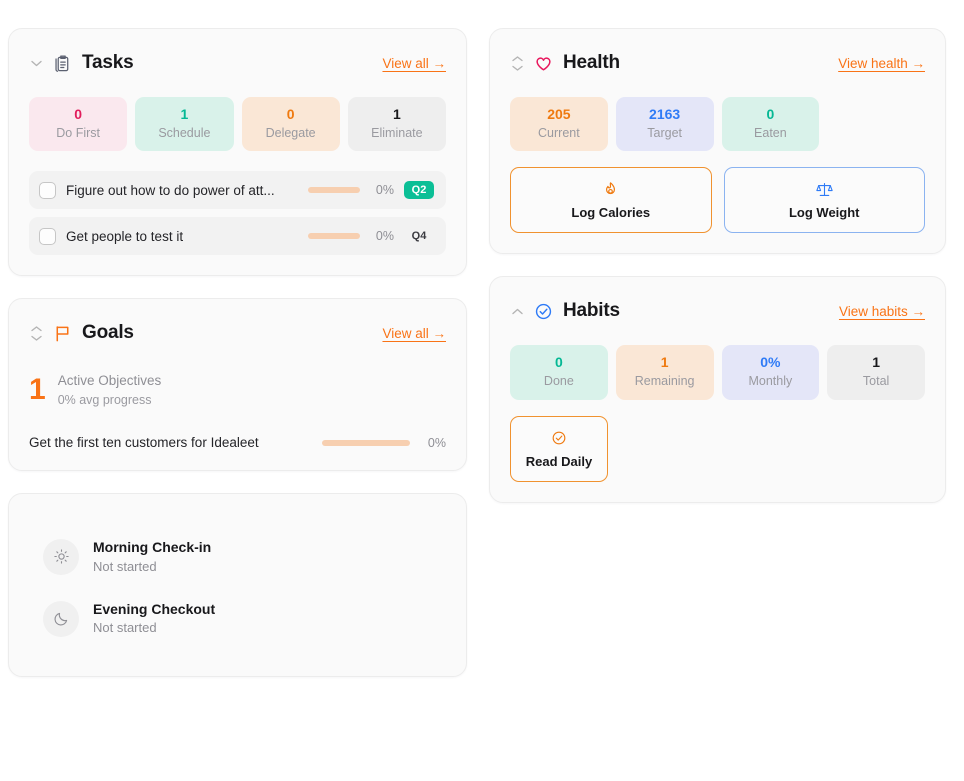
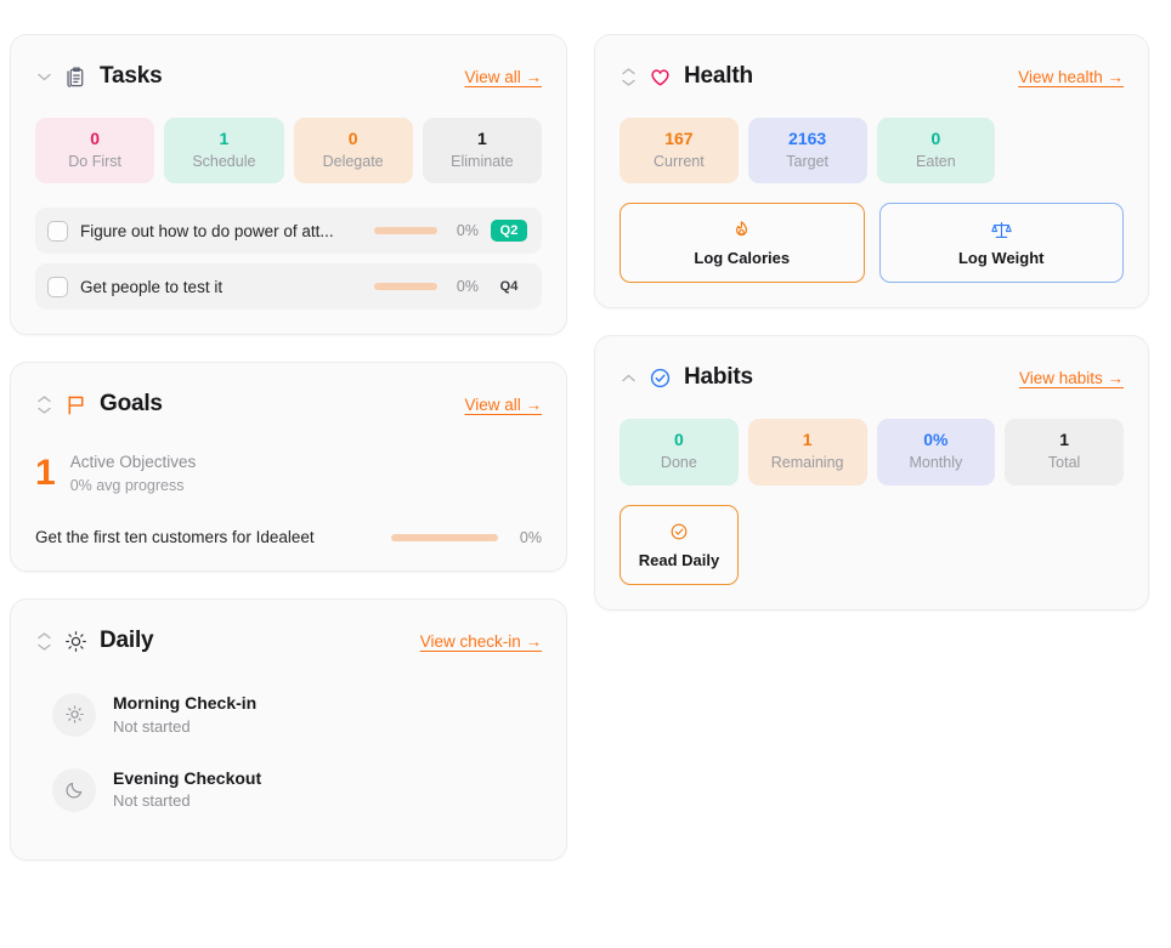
  Tasks
  View all →
  0
  Do First
  1
  Schedule
  0
  Delegate
  1
  Eliminate
  Figure out how to do power of att...
  0%
  Q2
  Get people to test it
  0%
  Q4
  Goals
  View all →
  1
  Active Objectives
  0% avg progress
  Get the first ten customers for Idealeet
  0%
+ Daily
+ View check-in →
  Morning Check-in
  Not started
  Evening Checkout
  Not started
  Health
  View health →
- 205
+ 167
  Current
  2163
  Target
  0
  Eaten
  Log Calories
  Log Weight
  Habits
  View habits →
  0
  Done
  1
  Remaining
  0%
  Monthly
  1
  Total
  Read Daily
